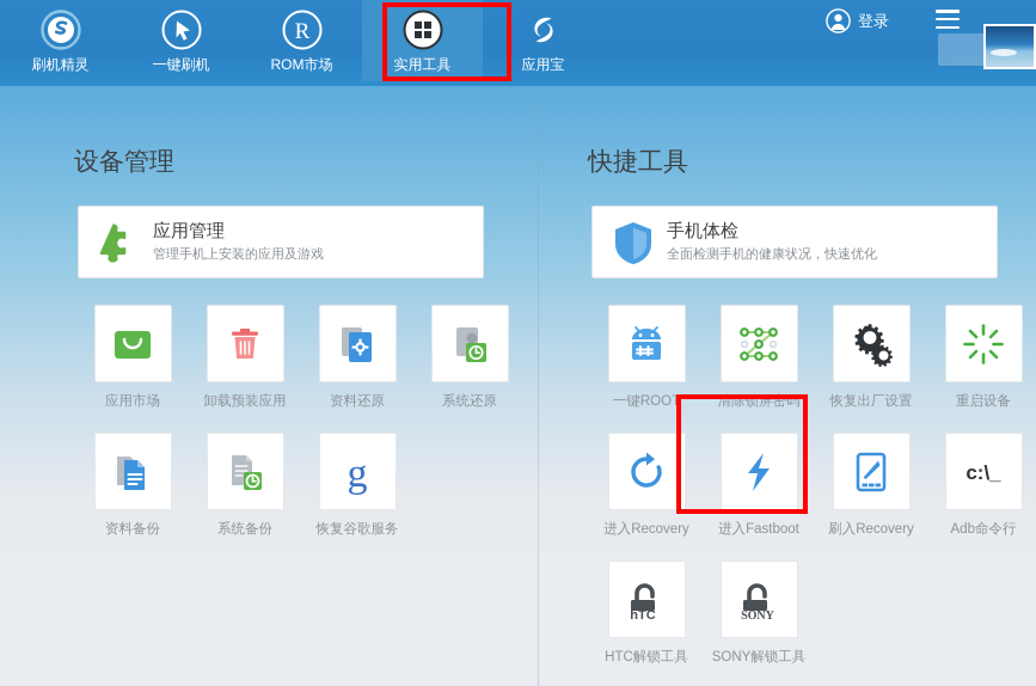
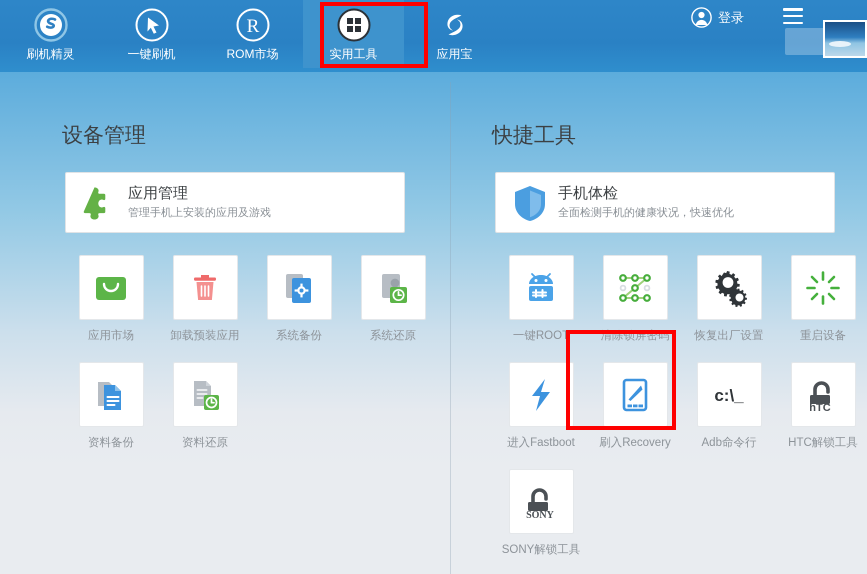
  刷机精灵
  一键刷机
  R
  ROM市场
  实用工具
  应用宝
  登录
  设备管理
  应用管理
  管理手机上安装的应用及游戏
  应用市场
  卸载预装应用
- 资料还原
+ 系统备份
  系统还原
  资料备份
- 系统备份
+ 资料还原
- g
- 恢复谷歌服务
  快捷工具
  手机体检
  全面检测手机的健康状况，快速优化
  一键ROOT
  清除锁屏密码
  恢复出厂设置
  重启设备
- 进入Recovery
  进入Fastboot
  刷入Recovery
  c:\_
  Adb命令行
  hTC
  HTC解锁工具
  SONY
  SONY解锁工具
